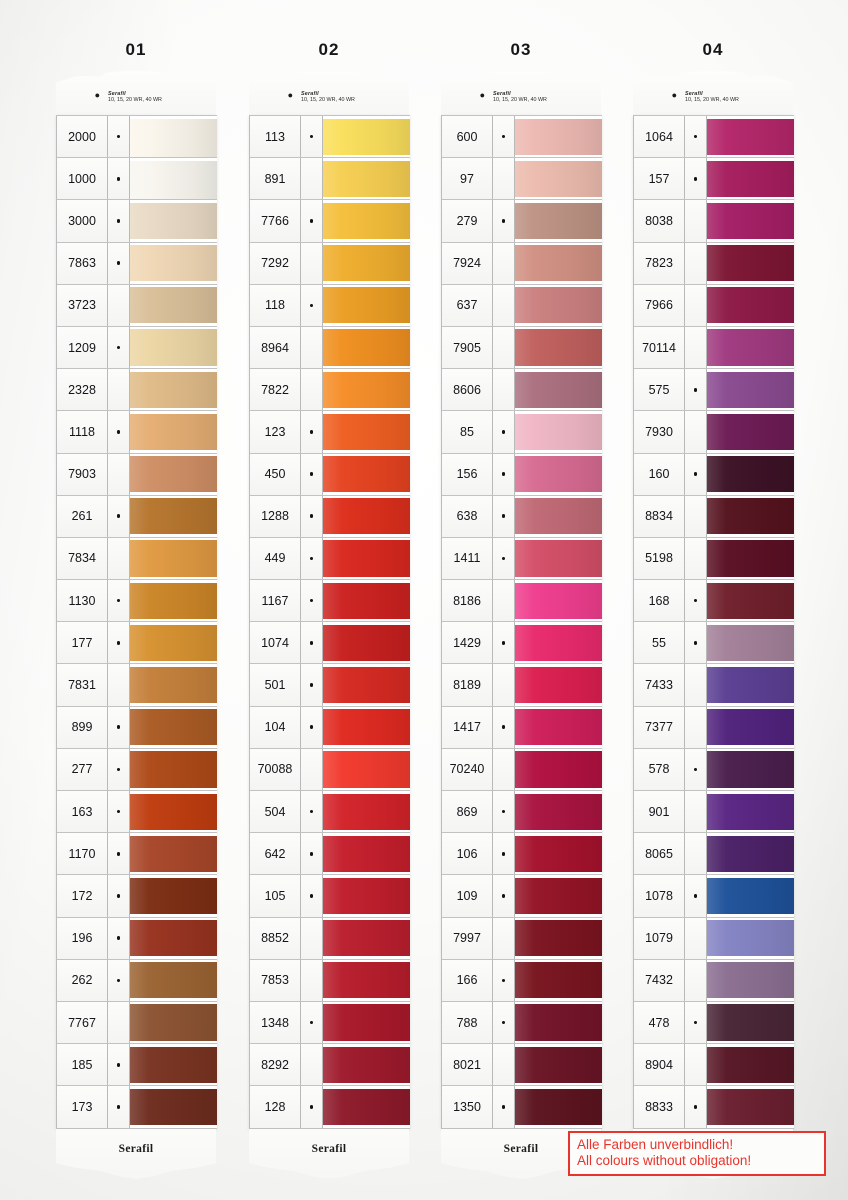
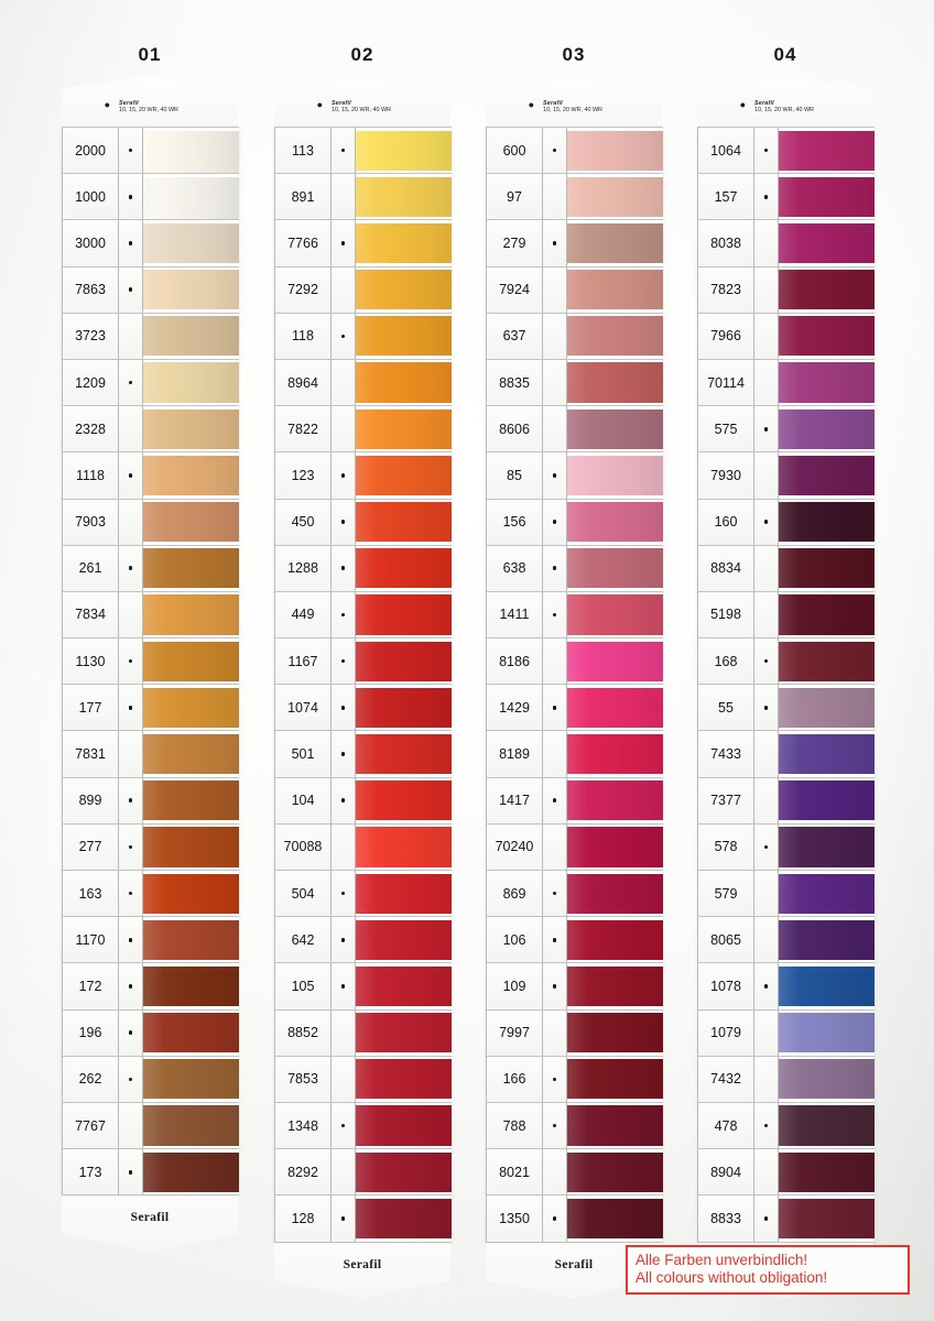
  01
  ●
  2000
  1000
  3000
  7863
  3723
  1209
  2328
  1118
  7903
  261
  7834
  1130
  177
  7831
  899
  277
  163
  1170
  172
  196
  262
  7767
- 185
  173
  Serafil
  02
  ●
  113
  891
  7766
  7292
  118
  8964
  7822
  123
  450
  1288
  449
  1167
  1074
  501
  104
  70088
  504
  642
  105
  8852
  7853
  1348
  8292
  128
  Serafil
  03
  ●
  600
  97
  279
  7924
  637
- 7905
+ 8835
  8606
  85
  156
  638
  1411
  8186
  1429
  8189
  1417
  70240
  869
  106
  109
  7997
  166
  788
  8021
  1350
  Serafil
  04
  ●
  1064
  157
  8038
  7823
  7966
  70114
  575
  7930
  160
  8834
  5198
  168
  55
  7433
  7377
  578
- 901
+ 579
  8065
  1078
  1079
  7432
  478
  8904
  8833
  Alle Farben unverbindlich!
  All colours without obligation!
